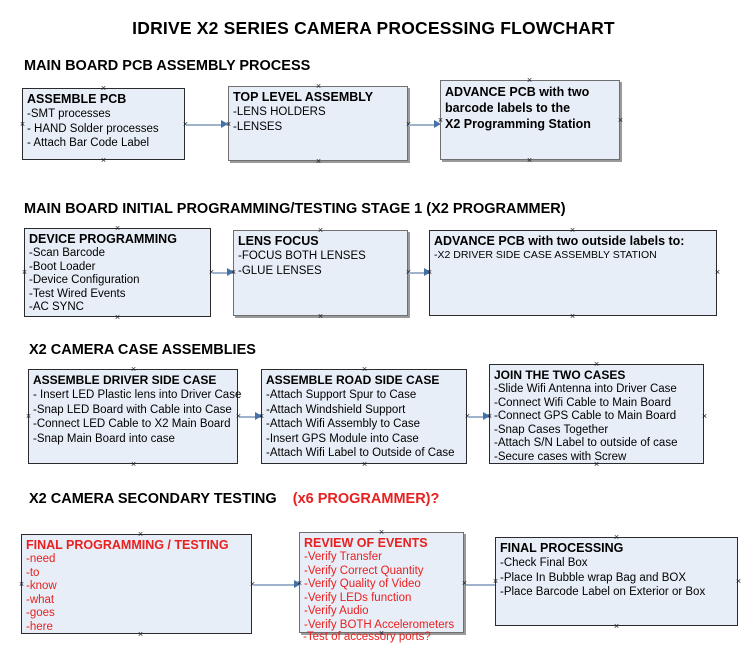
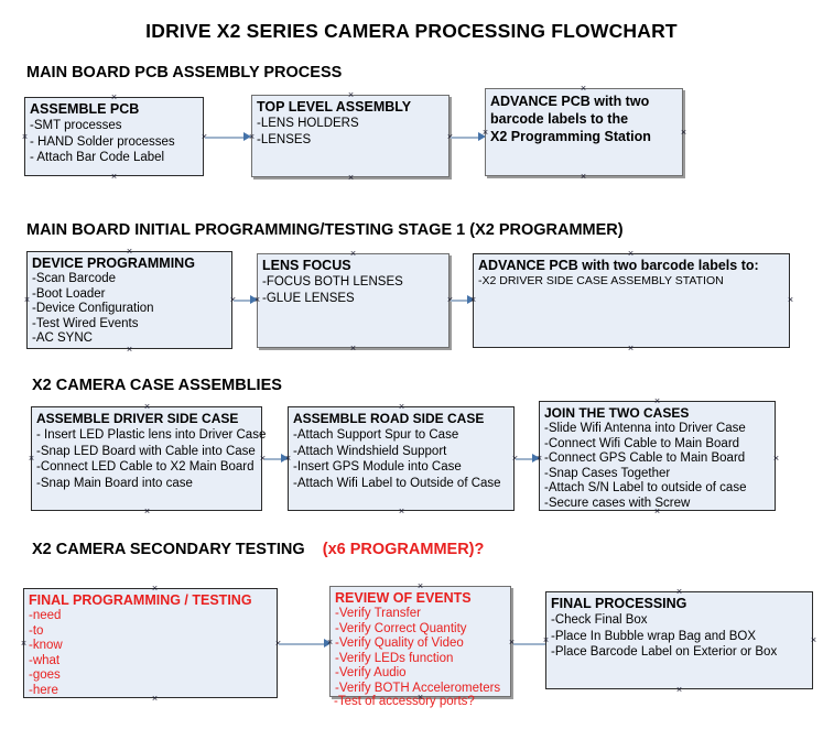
  IDRIVE X2 SERIES CAMERA PROCESSING FLOWCHART
  MAIN BOARD PCB ASSEMBLY PROCESS
  ASSEMBLE PCB
  -SMT processes
  - HAND Solder processes
  - Attach Bar Code Label
  TOP LEVEL ASSEMBLY
  -LENS HOLDERS
  -LENSES
  ADVANCE PCB with two
  barcode labels to the
  X2 Programming Station
  MAIN BOARD INITIAL PROGRAMMING/TESTING STAGE 1 (X2 PROGRAMMER)
  DEVICE PROGRAMMING
  -Scan Barcode
  -Boot Loader
  -Device Configuration
  -Test Wired Events
  -AC SYNC
  LENS FOCUS
  -FOCUS BOTH LENSES
  -GLUE LENSES
- ADVANCE PCB with two outside labels to:
+ ADVANCE PCB with two barcode labels to:
  -X2 DRIVER SIDE CASE ASSEMBLY STATION
  X2 CAMERA CASE ASSEMBLIES
  ASSEMBLE DRIVER SIDE CASE
  - Insert LED Plastic lens into Driver Case
  -Snap LED Board with Cable into Case
  -Connect LED Cable to X2 Main Board
  -Snap Main Board into case
  ASSEMBLE ROAD SIDE CASE
  -Attach Support Spur to Case
  -Attach Windshield Support
- -Attach Wifi Assembly to Case
  -Insert GPS Module into Case
  -Attach Wifi Label to Outside of Case
  JOIN THE TWO CASES
  -Slide Wifi Antenna into Driver Case
  -Connect Wifi Cable to Main Board
  -Connect GPS Cable to Main Board
  -Snap Cases Together
  -Attach S/N Label to outside of case
  -Secure cases with Screw
  X2 CAMERA SECONDARY TESTING (x6 PROGRAMMER)?
  FINAL PROGRAMMING / TESTING
  -need
  -to
  -know
  -what
  -goes
  -here
  REVIEW OF EVENTS
  -Verify Transfer
  -Verify Correct Quantity
  -Verify Quality of Video
  -Verify LEDs function
  -Verify Audio
  -Verify BOTH Accelerometers
  -Test of accessory ports?
  FINAL PROCESSING
  -Check Final Box
  -Place In Bubble wrap Bag and BOX
  -Place Barcode Label on Exterior or Box
